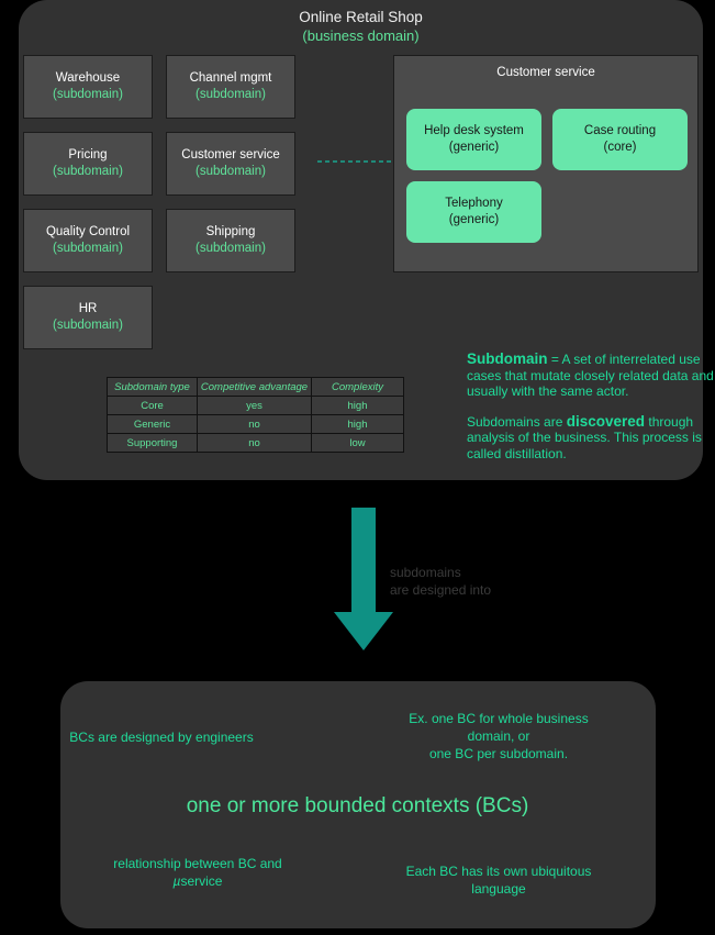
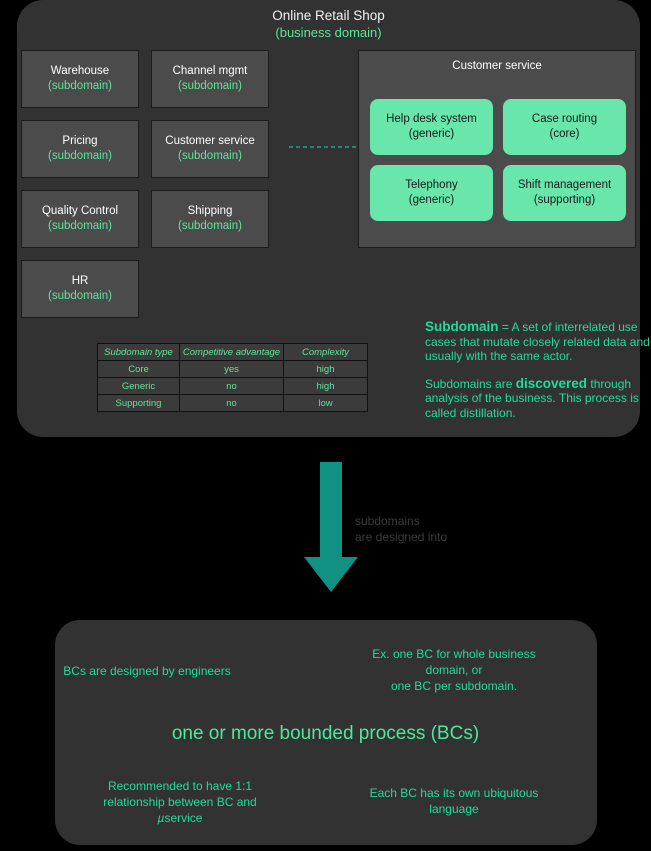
  Online Retail Shop
  (business domain)
  Warehouse
  (subdomain)
  Channel mgmt
  (subdomain)
  Pricing
  (subdomain)
  Customer service
  (subdomain)
  Quality Control
  (subdomain)
  Shipping
  (subdomain)
  HR
  (subdomain)
  Customer service
  Help desk system
  (generic)
  Case routing
  (core)
  Telephony
  (generic)
+ Shift management
+ (supporting)
  Subdomain type	Competitive advantage	Complexity
  Core	yes	high
  Generic	no	high
  Supporting	no	low
  Subdomain = A set of interrelated use cases that mutate closely related data and usually with the same actor.
  Subdomains are discovered through analysis of the business. This process is called distillation.
  subdomains
  are designed into
  BCs are designed by engineers
  Ex. one BC for whole business
  domain, or
  one BC per subdomain.
- one or more bounded contexts (BCs)
+ one or more bounded process (BCs)
+ Recommended to have 1:1
  relationship between BC and
  µservice
  Each BC has its own ubiquitous
  language
